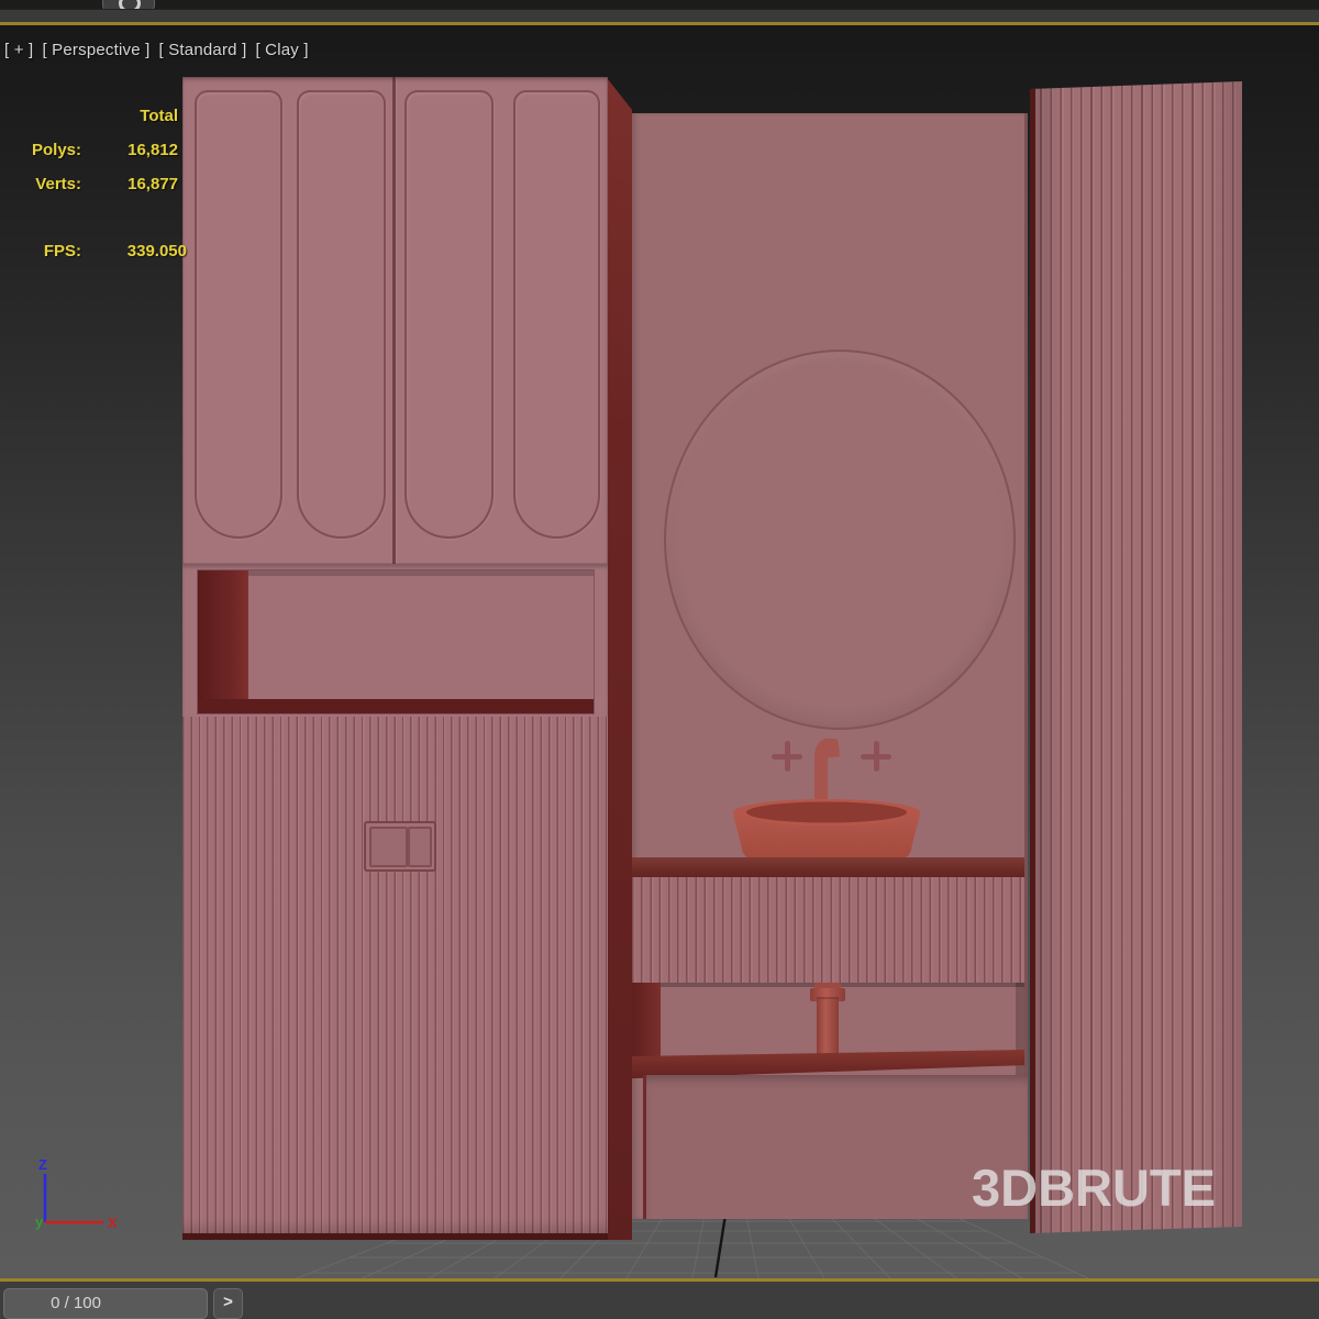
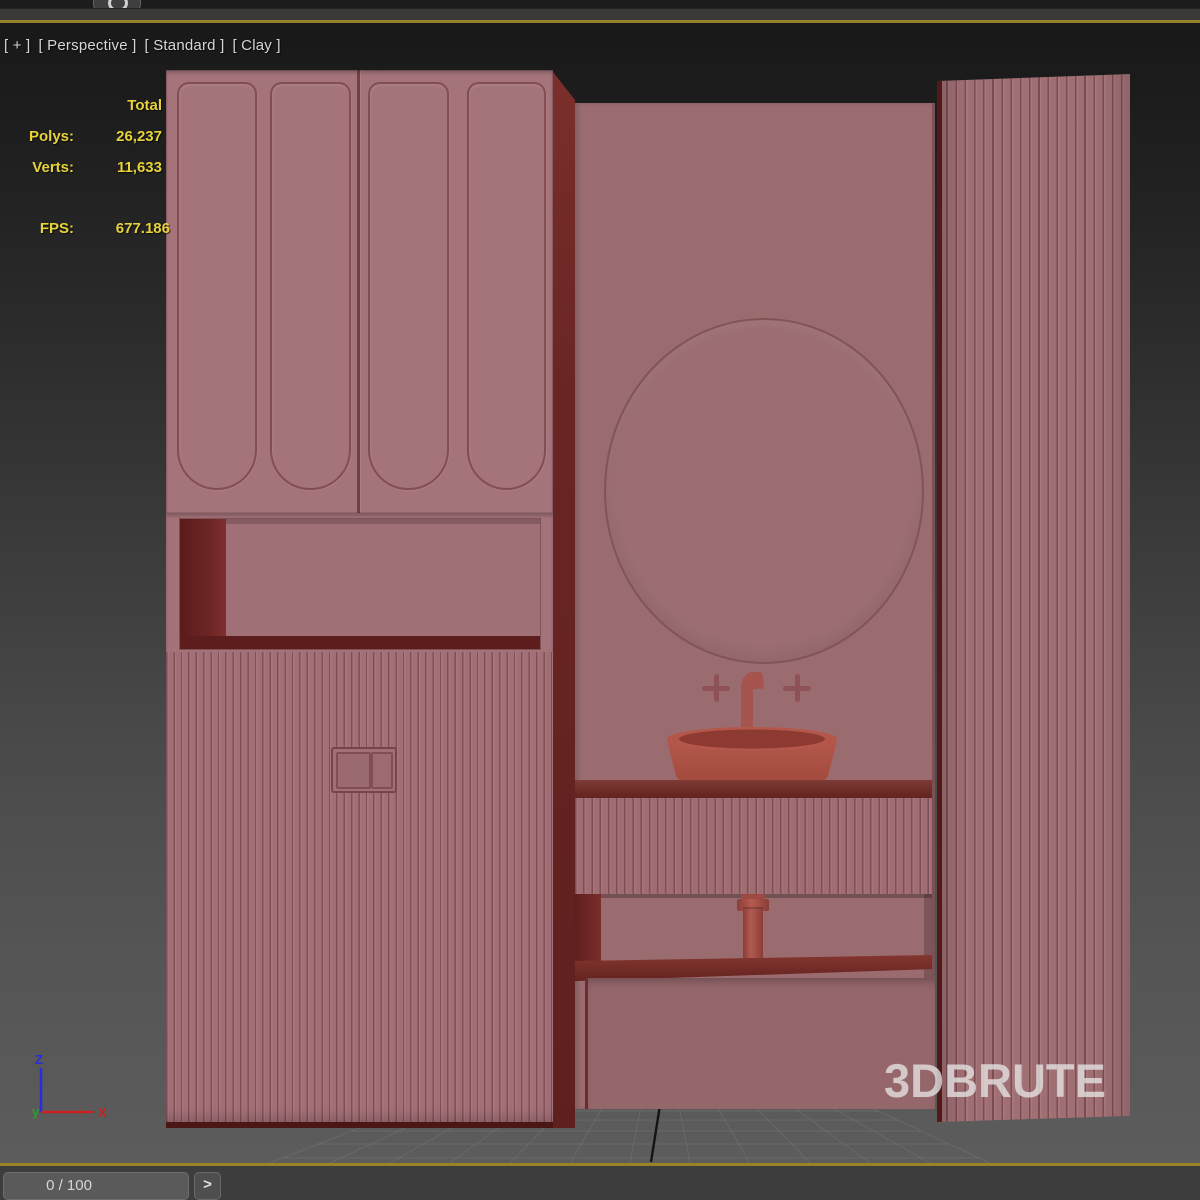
  3DBRUTE
  [ + ] [ Perspective ] [ Standard ] [ Clay ]
  Total
  Polys:
- 16,812
+ 26,237
  Verts:
- 16,877
+ 11,633
  FPS:
- 339.050
+ 677.186
  Z
  X
  y
  0 / 100
  >
